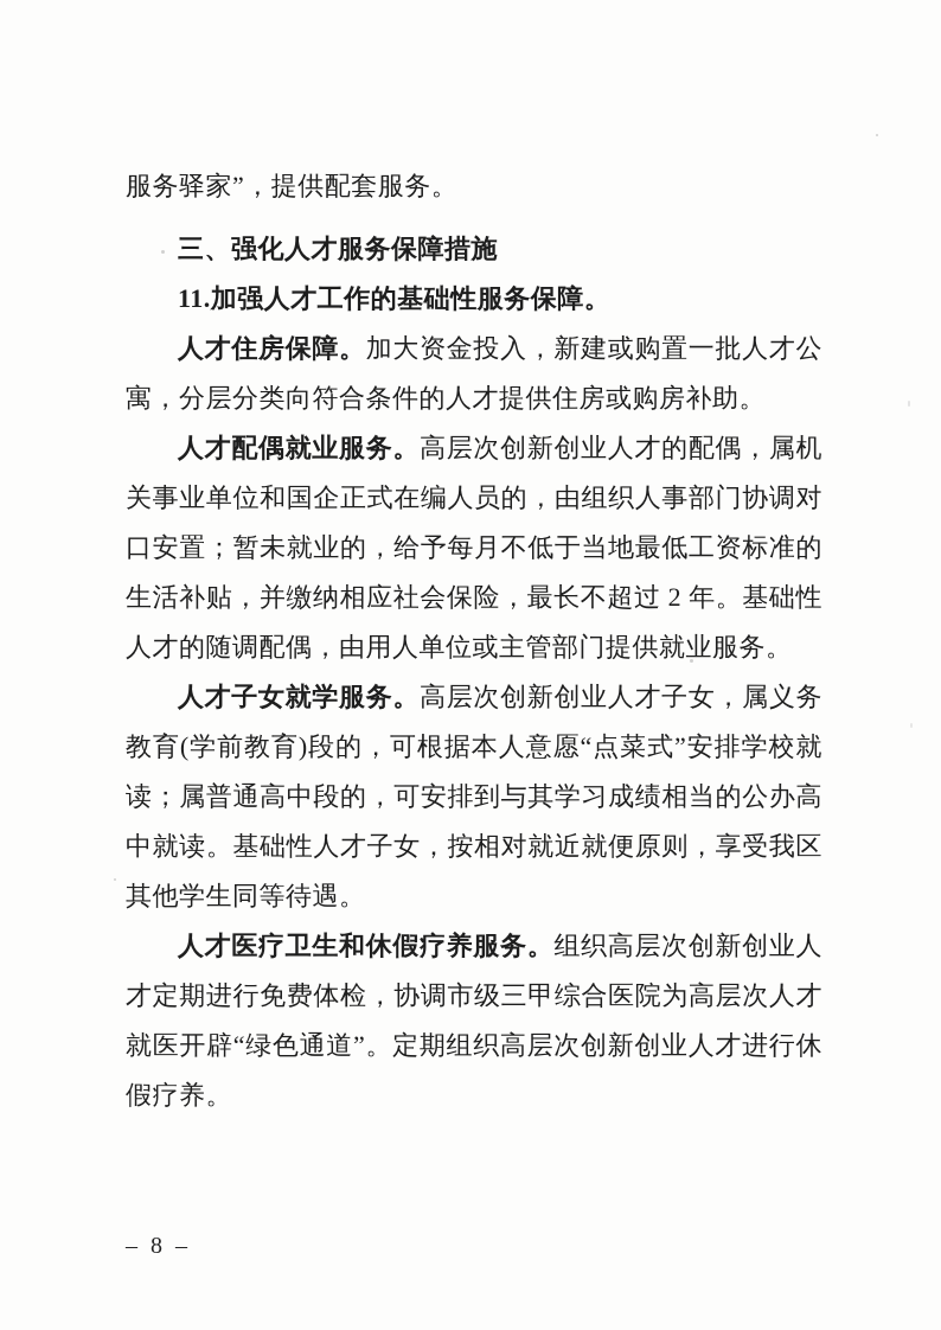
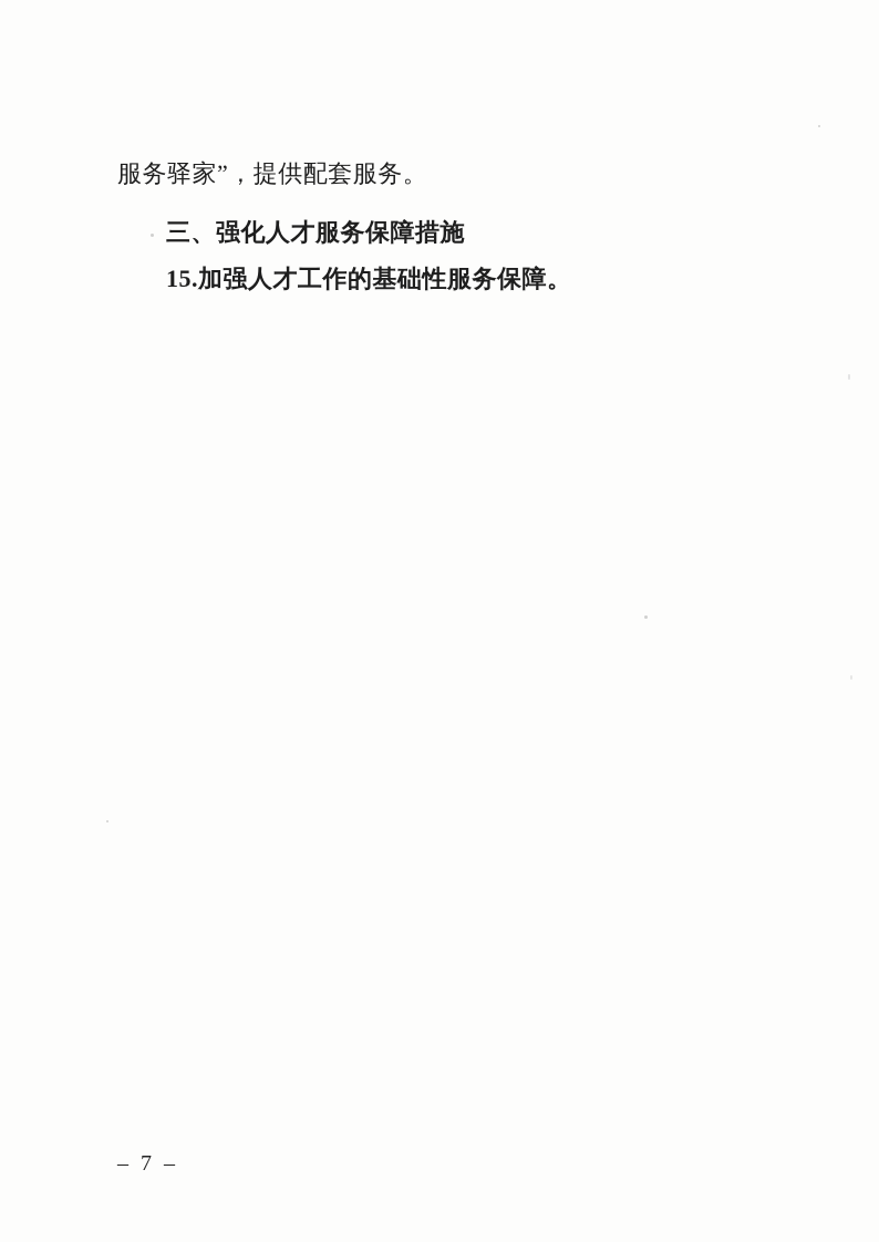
  服务驿家”，提供配套服务。
  三、强化人才服务保障措施
- 11.加强人才工作的基础性服务保障。
+ 15.加强人才工作的基础性服务保障。
- 人才住房保障。加大资金投入，新建或购置一批人才公寓，分层分类向符合条件的人才提供住房或购房补助。
- 人才配偶就业服务。高层次创新创业人才的配偶，属机关事业单位和国企正式在编人员的，由组织人事部门协调对口安置；暂未就业的，给予每月不低于当地最低工资标准的生活补贴，并缴纳相应社会保险，最长不超过 2 年。基础性人才的随调配偶，由用人单位或主管部门提供就业服务。
- 人才子女就学服务。高层次创新创业人才子女，属义务教育(学前教育)段的，可根据本人意愿“点菜式”安排学校就读；属普通高中段的，可安排到与其学习成绩相当的公办高中就读。基础性人才子女，按相对就近就便原则，享受我区其他学生同等待遇。
- 人才医疗卫生和休假疗养服务。组织高层次创新创业人才定期进行免费体检，协调市级三甲综合医院为高层次人才就医开辟“绿色通道”。定期组织高层次创新创业人才进行休假疗养。
- – 8 –
+ – 7 –
